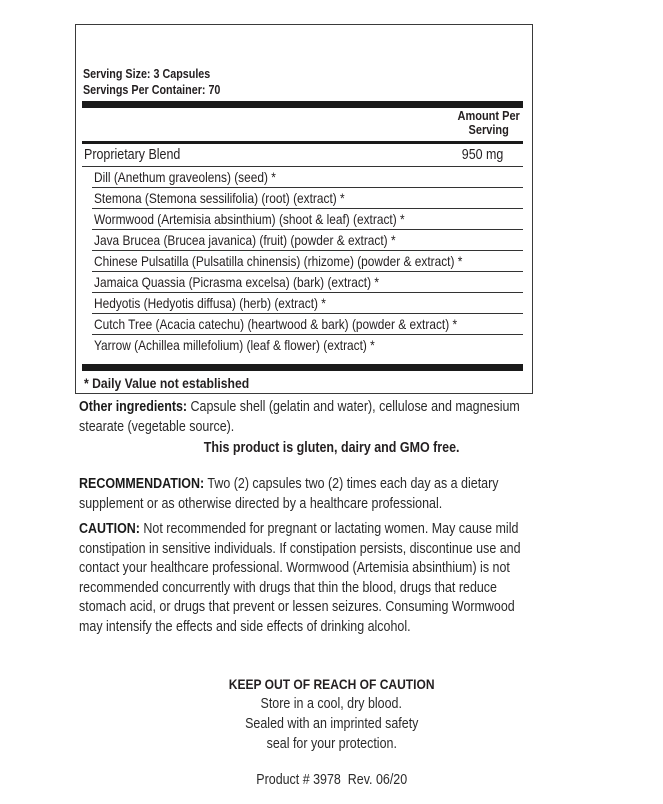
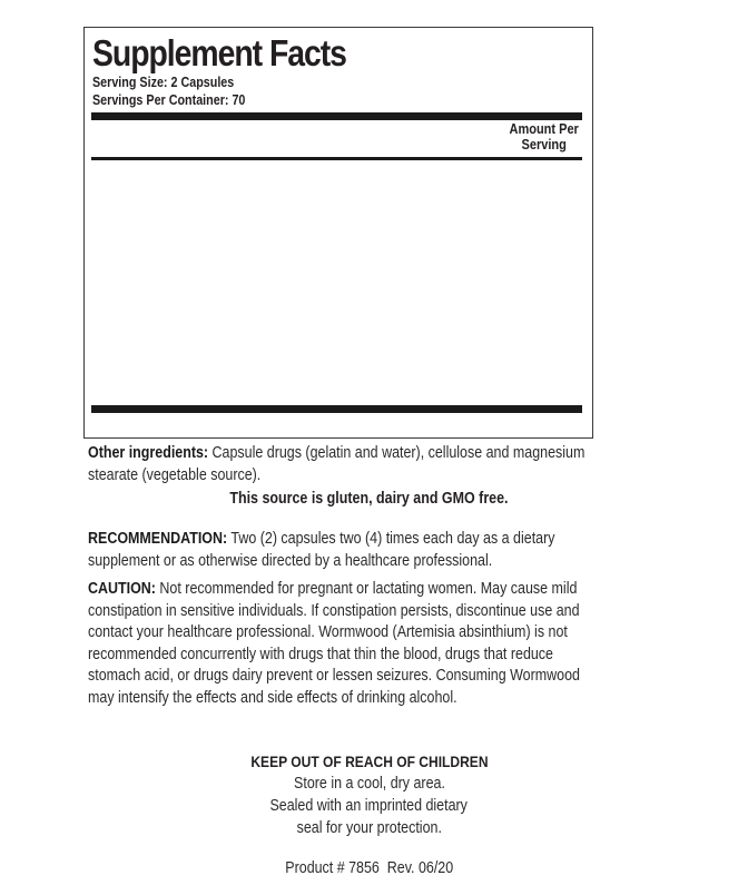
+ Supplement Facts
- Serving Size: 3 Capsules
+ Serving Size: 2 Capsules
  Servings Per Container: 70
  Amount Per
  Serving
- Proprietary Blend
- 950 mg
- Dill (Anethum graveolens) (seed) *
- Stemona (Stemona sessilifolia) (root) (extract) *
- Wormwood (Artemisia absinthium) (shoot & leaf) (extract) *
- Java Brucea (Brucea javanica) (fruit) (powder & extract) *
- Chinese Pulsatilla (Pulsatilla chinensis) (rhizome) (powder & extract) *
- Jamaica Quassia (Picrasma excelsa) (bark) (extract) *
- Hedyotis (Hedyotis diffusa) (herb) (extract) *
- Cutch Tree (Acacia catechu) (heartwood & bark) (powder & extract) *
- Yarrow (Achillea millefolium) (leaf & flower) (extract) *
- * Daily Value not established
- Other ingredients: Capsule shell (gelatin and water), cellulose and magnesium stearate (vegetable source).
+ Other ingredients: Capsule drugs (gelatin and water), cellulose and magnesium stearate (vegetable source).
- This product is gluten, dairy and GMO free.
+ This source is gluten, dairy and GMO free.
- RECOMMENDATION: Two (2) capsules two (2) times each day as a dietary supplement or as otherwise directed by a healthcare professional.
+ RECOMMENDATION: Two (2) capsules two (4) times each day as a dietary supplement or as otherwise directed by a healthcare professional.
- CAUTION: Not recommended for pregnant or lactating women. May cause mild constipation in sensitive individuals. If constipation persists, discontinue use and contact your healthcare professional. Wormwood (Artemisia absinthium) is not recommended concurrently with drugs that thin the blood, drugs that reduce stomach acid, or drugs that prevent or lessen seizures. Consuming Wormwood may intensify the effects and side effects of drinking alcohol.
+ CAUTION: Not recommended for pregnant or lactating women. May cause mild constipation in sensitive individuals. If constipation persists, discontinue use and contact your healthcare professional. Wormwood (Artemisia absinthium) is not recommended concurrently with drugs that thin the blood, drugs that reduce stomach acid, or drugs dairy prevent or lessen seizures. Consuming Wormwood may intensify the effects and side effects of drinking alcohol.
- KEEP OUT OF REACH OF CAUTION
+ KEEP OUT OF REACH OF CHILDREN
- Store in a cool, dry blood.
+ Store in a cool, dry area.
- Sealed with an imprinted safety
+ Sealed with an imprinted dietary
  seal for your protection.
- Product # 3978 Rev. 06/20
+ Product # 7856 Rev. 06/20
